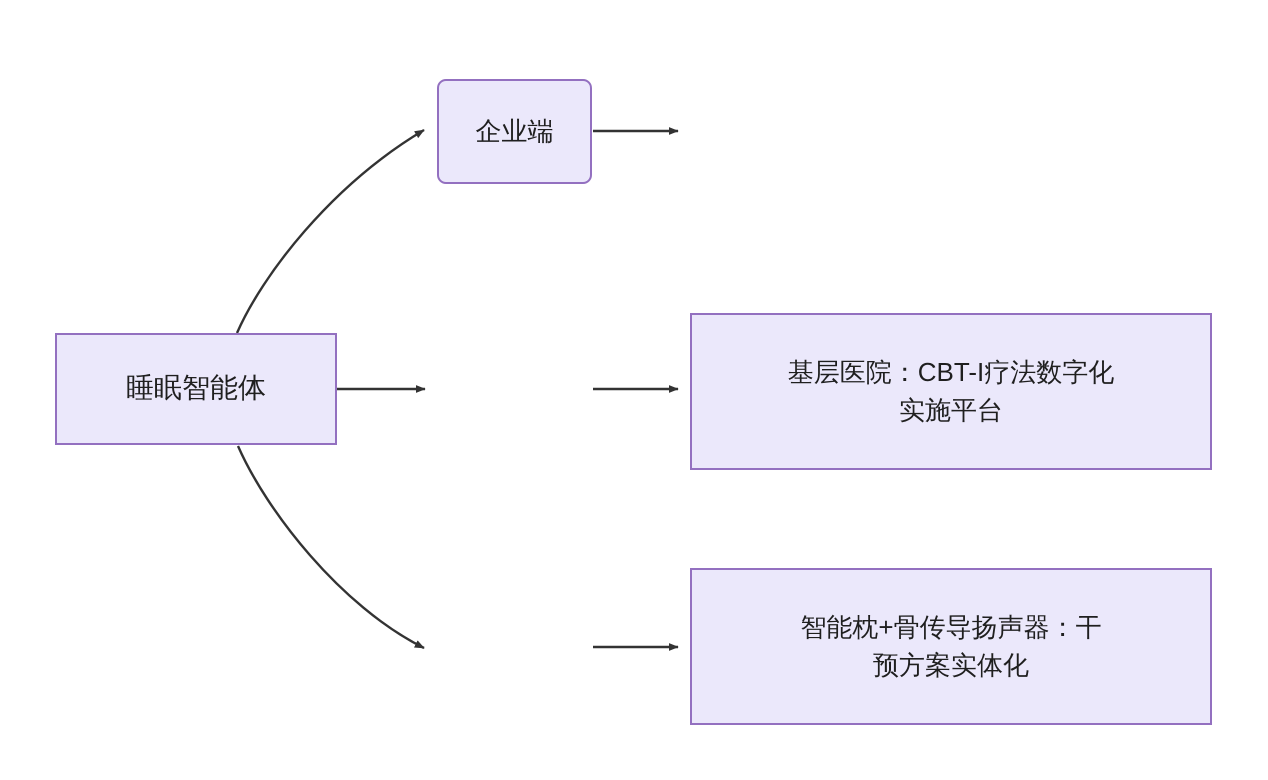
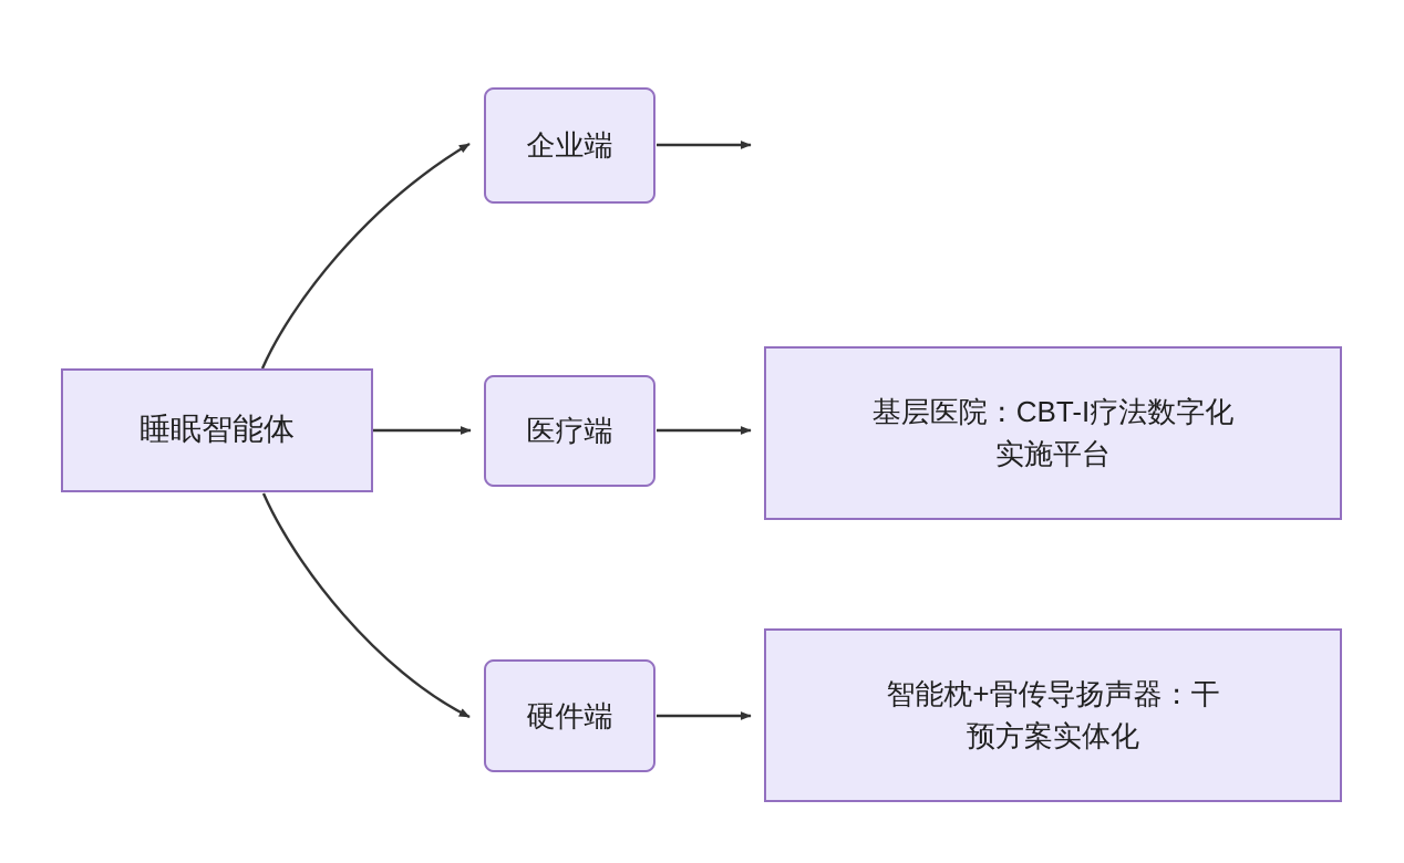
  睡眠智能体
  企业端
+ 医疗端
+ 硬件端
  基层医院：CBT-I疗法数字化
  实施平台
  智能枕+骨传导扬声器：干
  预方案实体化
